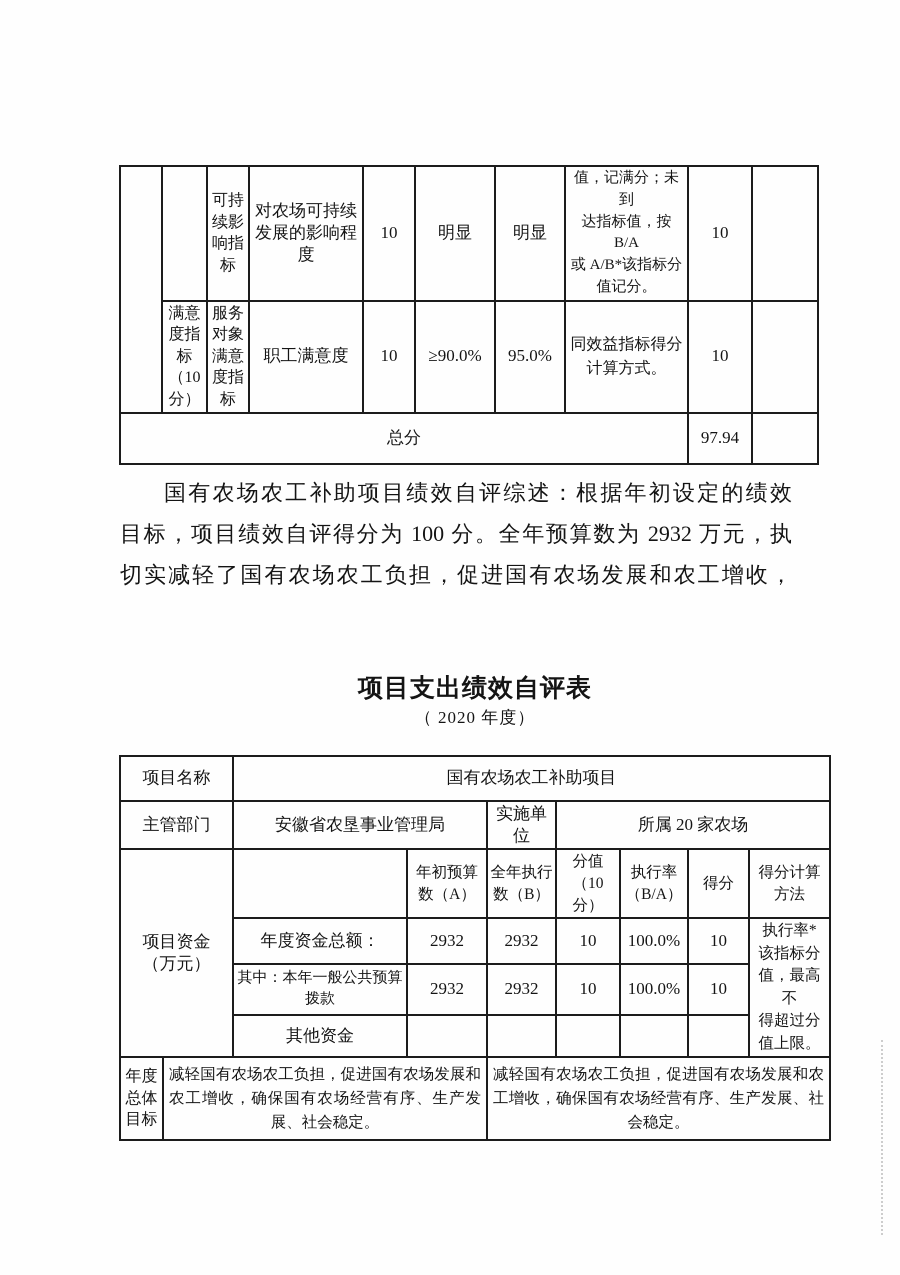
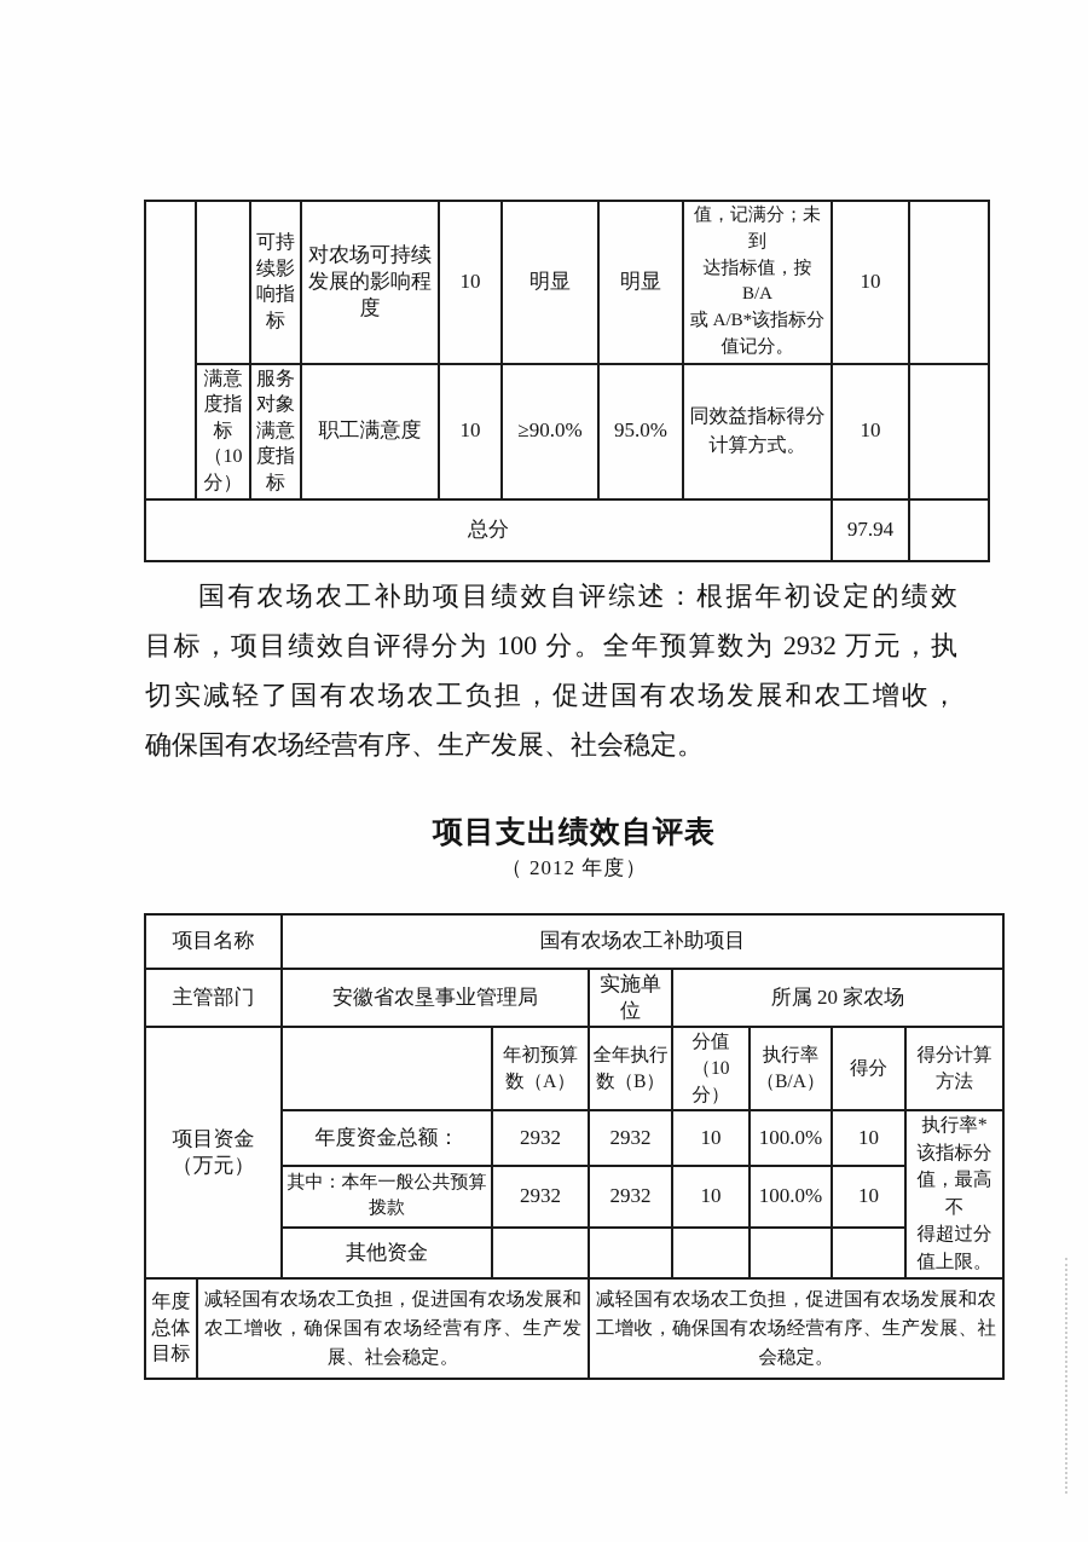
  		可持 续影 响指 标	对农场可持续 发展的影响程 度	10	明显	明显	值，记满分；未到 达指标值，按 B/A 或 A/B*该指标分 值记分。	10
  满意 度指 标 （10 分）	服务 对象 满意 度指 标	职工满意度	10	≥90.0%	95.0%	同效益指标得分 计算方式。	10
  总分	97.94
  国有农场农工补助项目绩效自评综述：根据年初设定的绩效
  目标，项目绩效自评得分为 100 分。全年预算数为 2932 万元，执
  切实减轻了国有农场农工负担，促进国有农场发展和农工增收，
+ 确保国有农场经营有序、生产发展、社会稳定。
  项目支出绩效自评表
- （ 2020 年度）
+ （ 2012 年度）
  项目名称	国有农场农工补助项目
  主管部门	安徽省农垦事业管理局	实施单位	所属 20 家农场
  项目资金 （万元）		年初预算 数（A）	全年执行 数（B）	分值（10 分）	执行率 （B/A）	得分	得分计算 方法
  年度资金总额：	2932	2932	10	100.0%	10	执行率* 该指标分 值，最高不 得超过分 值上限。
  其中：本年一般公共预算 拨款	2932	2932	10	100.0%	10
  其他资金
  年度 总体 目标	减轻国有农场农工负担，促进国有农场发展和农工增收，确保国有农场经营有序、生产发展、社会稳定。	减轻国有农场农工负担，促进国有农场发展和农工增收，确保国有农场经营有序、生产发展、社会稳定。
